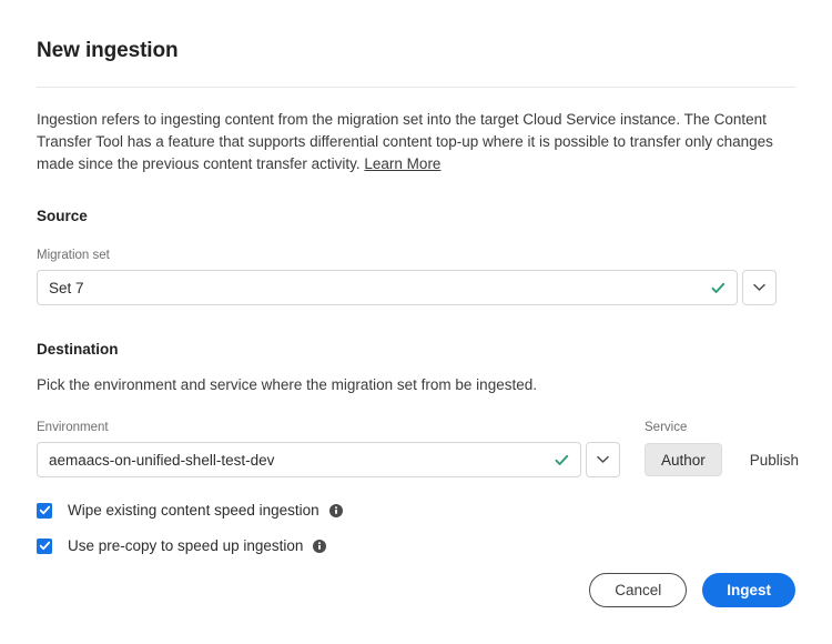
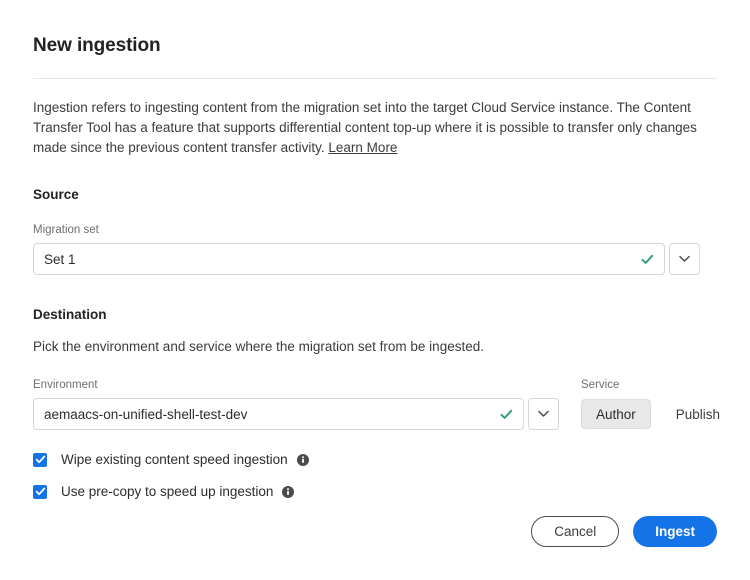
  New ingestion
  Ingestion refers to ingesting content from the migration set into the target Cloud Service instance. The Content Transfer Tool has a feature that supports differential content top-up where it is possible to transfer only changes made since the previous content transfer activity. Learn More
  Source
  Migration set
- Set 7
+ Set 1
  Destination
  Pick the environment and service where the migration set from be ingested.
  Environment
  aemaacs-on-unified-shell-test-dev
  Service
  Author
  Publish
  Wipe existing content speed ingestion
  Use pre-copy to speed up ingestion
  Cancel
  Ingest
